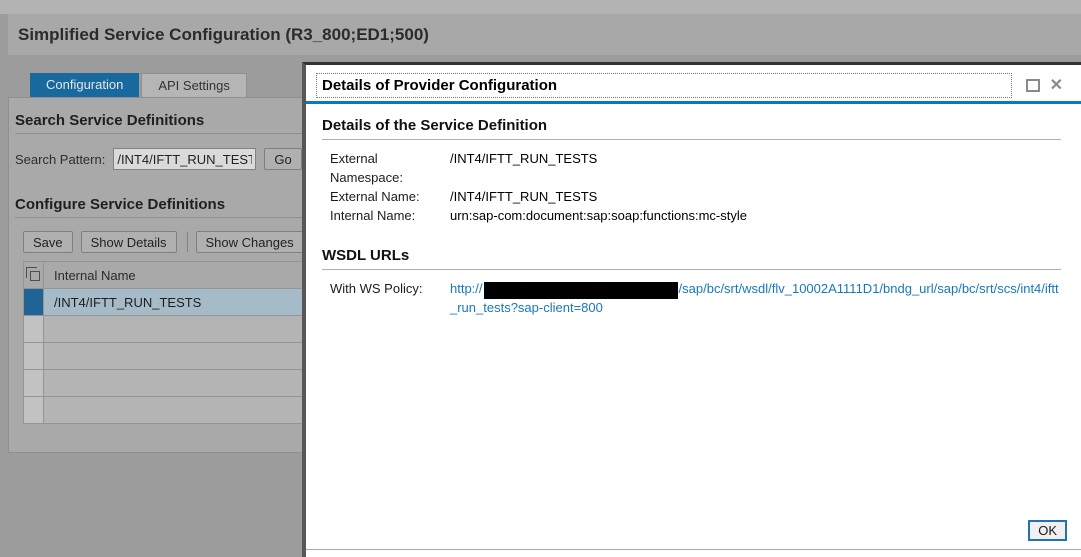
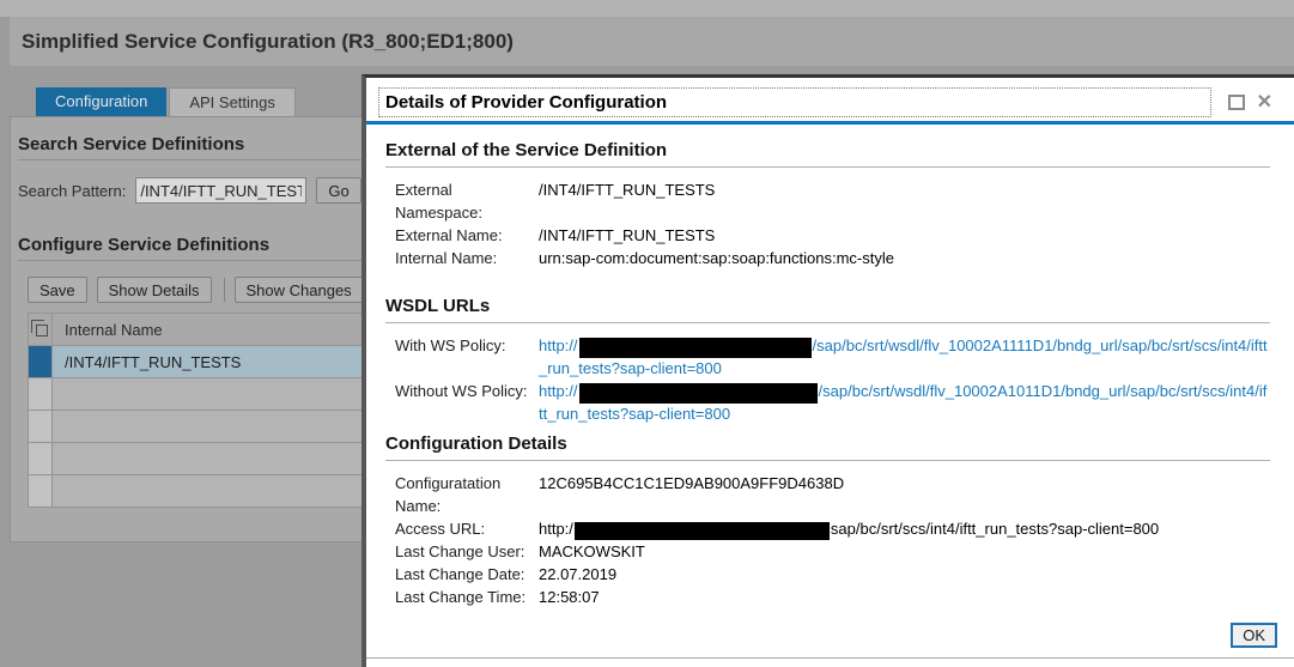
- Simplified Service Configuration (R3_800;ED1;500)
+ Simplified Service Configuration (R3_800;ED1;800)
  Configuration
  API Settings
  Search Service Definitions
  Search Pattern:
  /INT4/IFTT_RUN_TEST
  Go
  Configure Service Definitions
  Save
  Show Details
  Show Changes
  Internal Name
  /INT4/IFTT_RUN_TESTS
  Details of Provider Configuration
  ✕
- Details of the Service Definition
+ External of the Service Definition
  External Namespace:
  /INT4/IFTT_RUN_TESTS
  External Name:
  /INT4/IFTT_RUN_TESTS
  Internal Name:
  urn:sap-com:document:sap:soap:functions:mc-style
  WSDL URLs
  With WS Policy:
  http:// /sap/bc/srt/wsdl/flv_10002A1111D1/bndg_url/sap/bc/srt/scs/int4/iftt_run_tests?sap-client=800
+ Without WS Policy:
+ http:// /sap/bc/srt/wsdl/flv_10002A1011D1/bndg_url/sap/bc/srt/scs/int4/iftt_run_tests?sap-client=800
+ Configuration Details
+ Configuratation Name:
+ 12C695B4CC1C1ED9AB900A9FF9D4638D
+ Access URL:
+ http:/ sap/bc/srt/scs/int4/iftt_run_tests?sap-client=800
+ Last Change User:
+ MACKOWSKIT
+ Last Change Date:
+ 22.07.2019
+ Last Change Time:
+ 12:58:07
  OK
